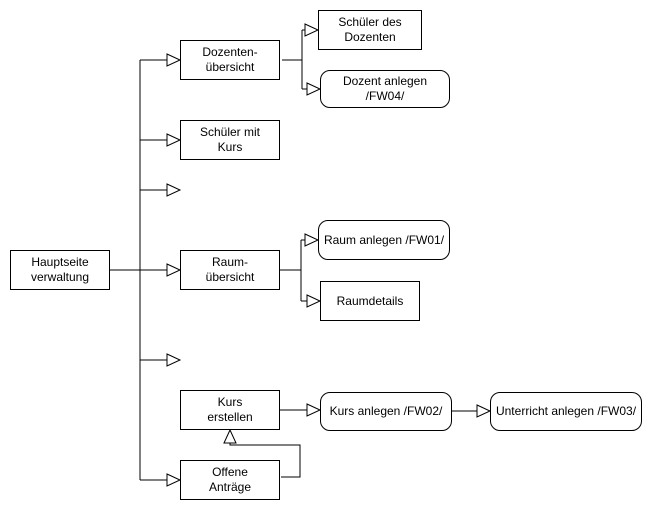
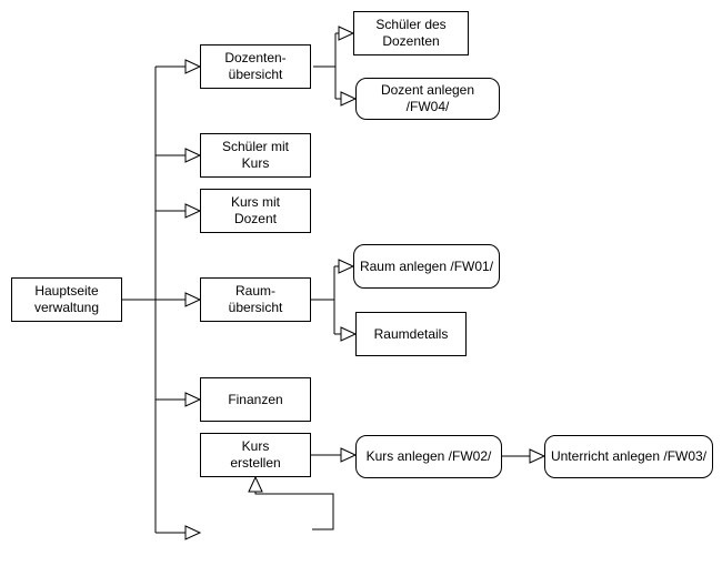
  Hauptseite
  verwaltung
  Dozenten-
  übersicht
  Schüler mit
  Kurs
+ Kurs mit
+ Dozent
  Raum-
  übersicht
+ Finanzen
  Kurs
  erstellen
- Offene
- Anträge
  Schüler des
  Dozenten
  Dozent anlegen /FW04/
  Raum anlegen /FW01/
  Raumdetails
  Kurs anlegen /FW02/
  Unterricht anlegen /FW03/
